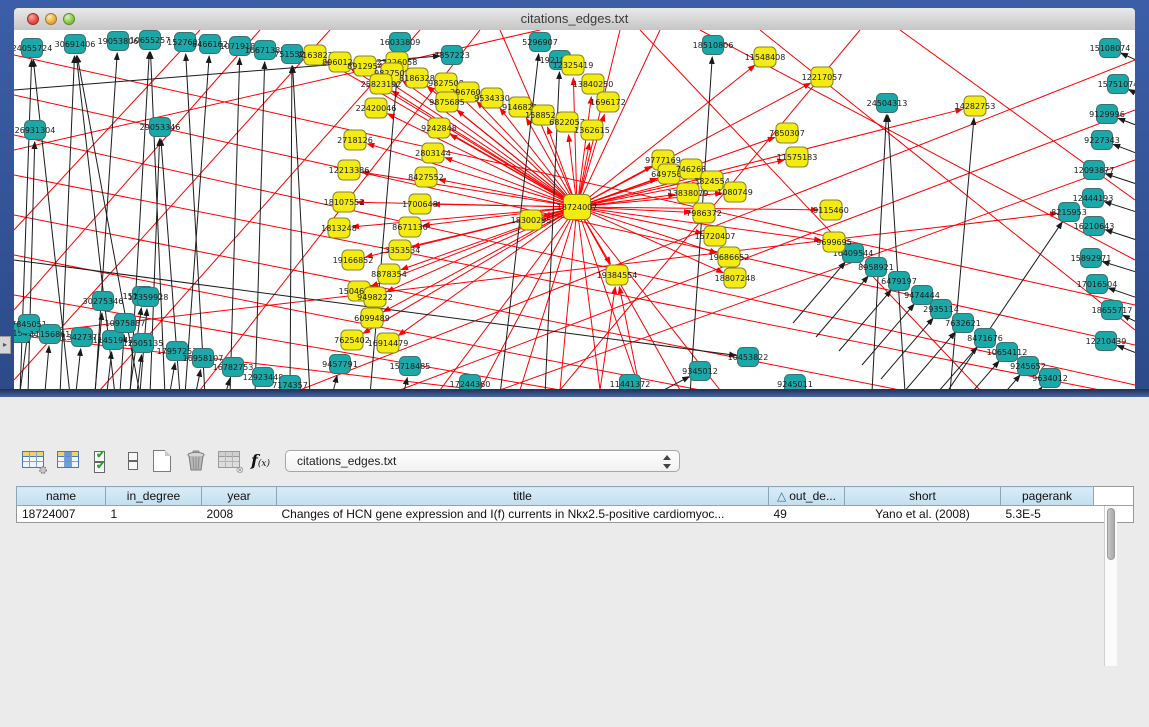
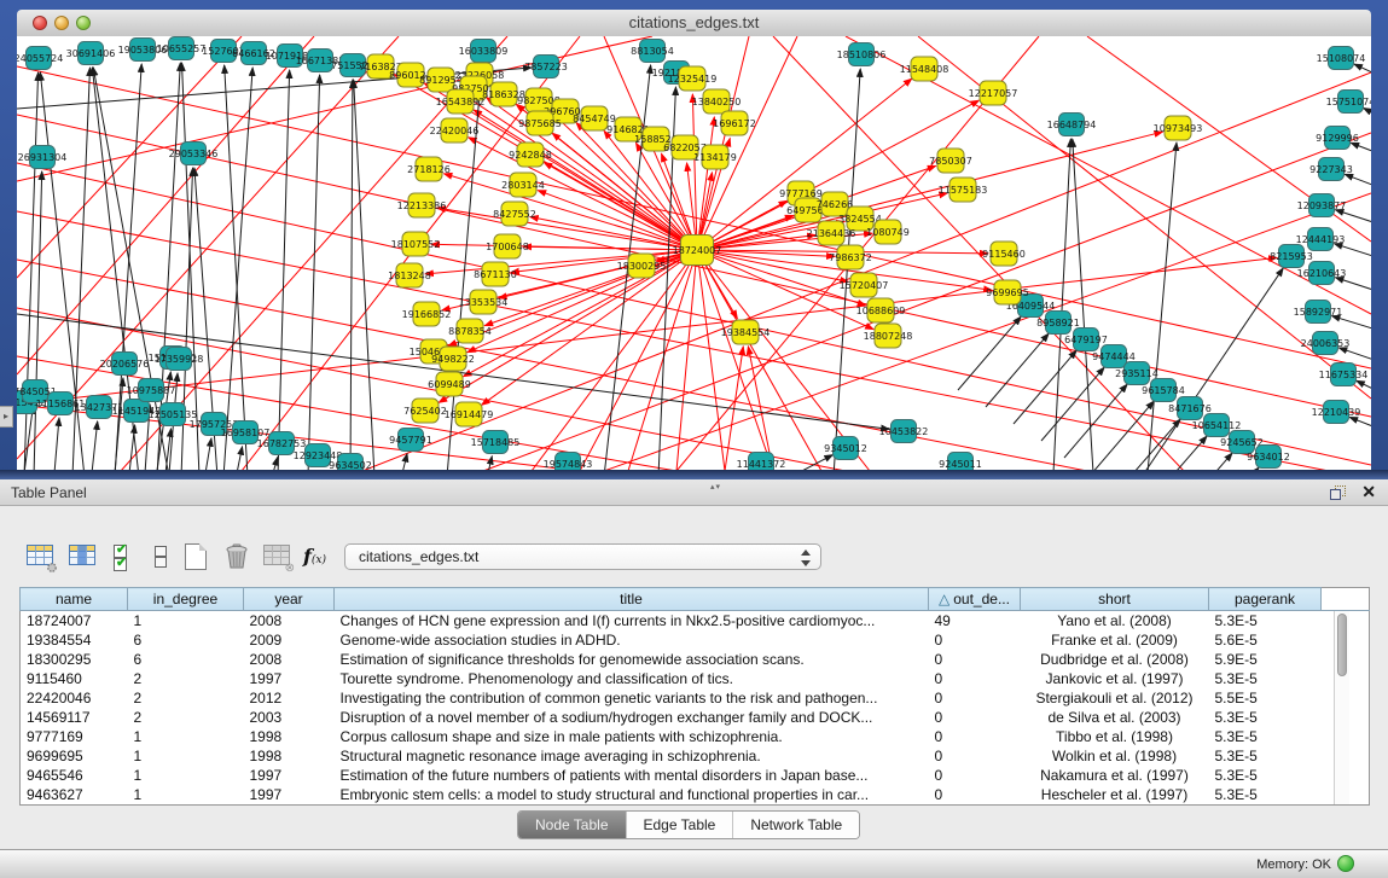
  citations_edges.txt
  24055724
  30691406
  19053806
  10655257
  152760
  6466162
  1071918
  1667138
  751552
  16033809
  7857223
- 5296907
+ 8813054
  18510806
  26931304
  29053346
  784505
  11156861
  13427371
- 30275346
+ 20206576
  11451942
  10975887
  12505135
  17359928
  1795725
  16958107
  16782753
  1292344
- 7174357
+ 9634502
  9457791
  15718485
- 17244360
+ 19574843
  11441372
  9345012
  10453822
  9245011
- 24504313
+ 16648794
  16409544
  8958921
  6479197
  9474444
  2935114
- 7632621
+ 9615784
  8471676
  10654112
  9245652
  9634012
  8215953
  15108074
  1575107
  9129996
  9227343
  12093877
  12444193
  16210643
  15892971
- 17016504
+ 24006353
- 18655717
+ 11675334
  12210439
  18724007
  716382
  896012
  8912954
  236058
- 25823192
+ 16543892
  8186328
  982750
  96760
  9875685
- 9534330
+ 8454749
  914682
  22420046
  158852
  682205
- 1362615
+ 1134179
  12325419
  13840250
  1696172
  2718126
  9242848
  2803144
  12213386
  8427552
  18107552
  1700648
  8671130
  1813248
  19166852
  13353534
  8878354
  9498222
  6099489
  7625402
  16914479
  19384554
  18300295
  9777169
  649756
  746266
  3824554
- 13838079
+ 21364436
  1080749
  7986372
  15720407
- 19686652
+ 10688609
  18807248
  9115460
  9699695
  11548408
  12217057
- 14282753
+ 10973493
  7850307
  11575183
  ▸
+ Table Panel
+ ✕
  ✔
  ✔
  ⊗
  f(x)
  citations_edges.txt
  name	in_degree	year	title	△ out_de...	short	pagerank
  18724007	1	2008	Changes of HCN gene expression and I(f) currents in Nkx2.5-positive cardiomyoc...	49	Yano et al. (2008)	5.3E-5
+ 19384554	6	2009	Genome-wide association studies in ADHD.	0	Franke et al. (2009)	5.6E-5
+ 18300295	6	2008	Estimation of significance thresholds for genomewide association scans.	0	Dudbridge et al. (2008)	5.9E-5
+ 9115460	2	1997	Tourette syndrome. Phenomenology and classification of tics.	0	Jankovic et al. (1997)	5.3E-5
+ 22420046	2	2012	Investigating the contribution of common genetic variants to the risk and pathogen...	0	Stergiakouli et al. (2012)	5.5E-5
+ 14569117	2	2003	Disruption of a novel member of a sodium/hydrogen exchanger family and DOCK...	0	de Silva et al. (2003)	5.3E-5
+ 9777169	1	1998	Corpus callosum shape and size in male patients with schizophrenia.	0	Tibbo et al. (1998)	5.3E-5
+ 9699695	1	1998	Structural magnetic resonance image averaging in schizophrenia.	0	Wolkin et al. (1998)	5.3E-5
+ 9465546	1	1997	Estimation of the future numbers of patients with mental disorders in Japan base...	0	Nakamura et al. (1997)	5.3E-5
+ 9463627	1	1997	Embryonic stem cells: a model to study structural and functional properties in car...	0	Hescheler et al. (1997)	5.3E-5
+ Node Table
+ Edge Table
+ Network Table
+ Memory: OK
